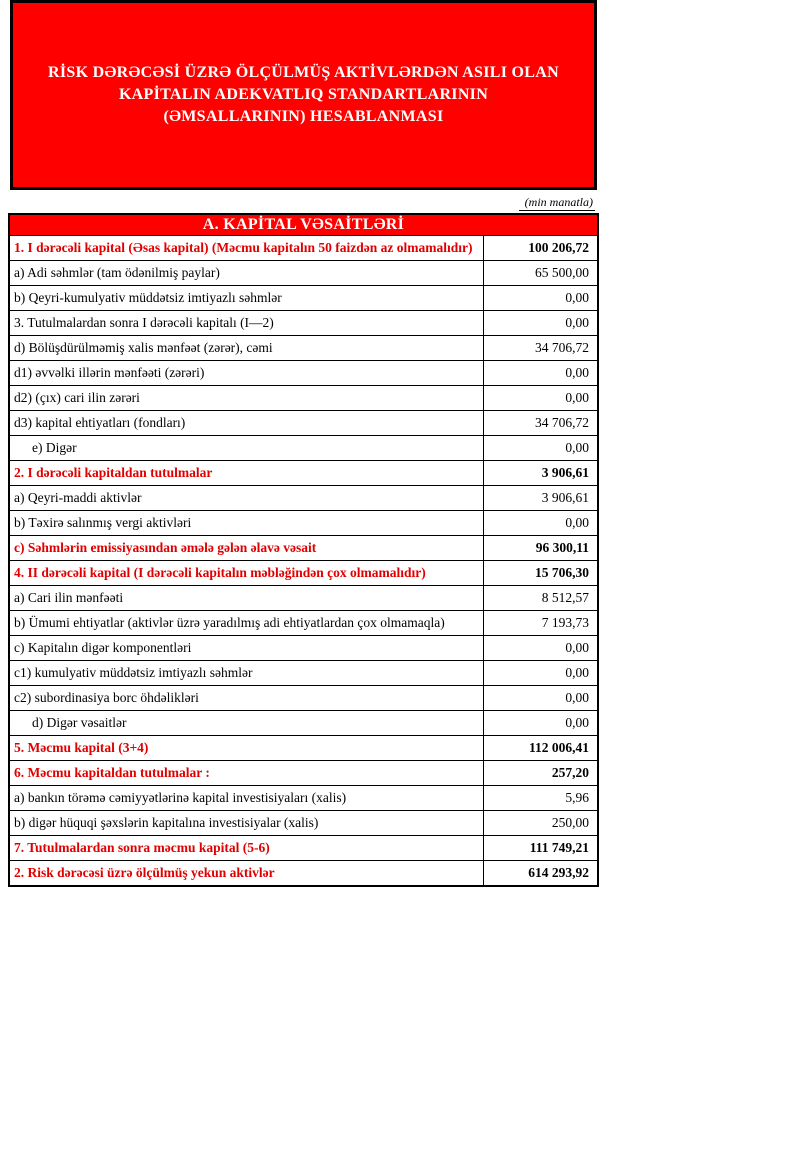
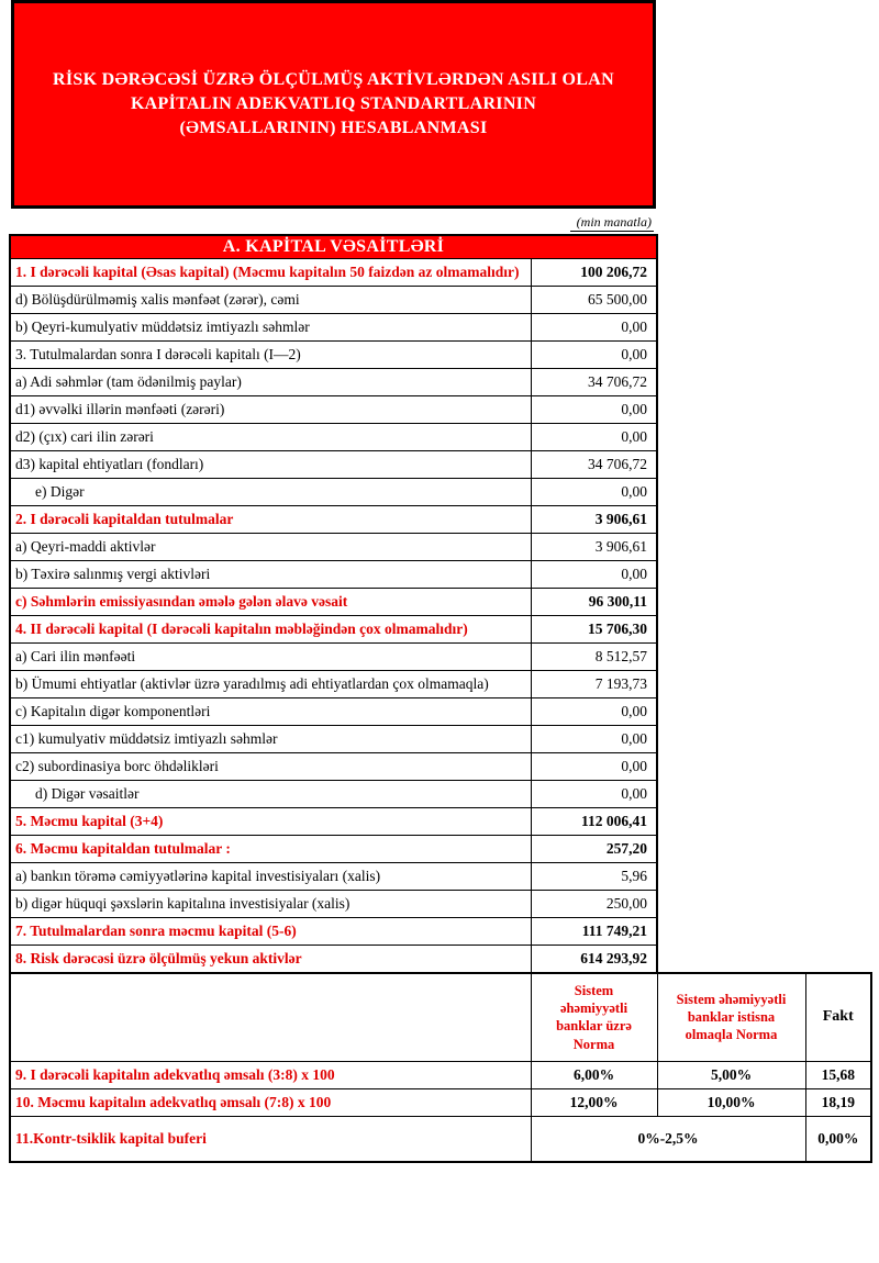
  RİSK DƏRƏCƏSİ ÜZRƏ ÖLÇÜLMÜŞ AKTİVLƏRDƏN ASILI OLAN
  KAPİTALIN ADEKVATLIQ STANDARTLARININ
  (ƏMSALLARININ) HESABLANMASI
  (min manatla)
  A. KAPİTAL VƏSAİTLƏRİ
  1. I dərəcəli kapital (Əsas kapital) (Məcmu kapitalın 50 faizdən az olmamalıdır)	100 206,72
- a) Adi səhmlər (tam ödənilmiş paylar)	65 500,00
+ d) Bölüşdürülməmiş xalis mənfəət (zərər), cəmi	65 500,00
  b) Qeyri-kumulyativ müddətsiz imtiyazlı səhmlər	0,00
  3. Tutulmalardan sonra I dərəcəli kapitalı (I—2)	0,00
- d) Bölüşdürülməmiş xalis mənfəət (zərər), cəmi	34 706,72
+ a) Adi səhmlər (tam ödənilmiş paylar)	34 706,72
  d1) əvvəlki illərin mənfəəti (zərəri)	0,00
  d2) (çıx) cari ilin zərəri	0,00
  d3) kapital ehtiyatları (fondları)	34 706,72
  e) Digər	0,00
  2. I dərəcəli kapitaldan tutulmalar	3 906,61
  a) Qeyri-maddi aktivlər	3 906,61
  b) Təxirə salınmış vergi aktivləri	0,00
  c) Səhmlərin emissiyasından əmələ gələn əlavə vəsait	96 300,11
  4. II dərəcəli kapital (I dərəcəli kapitalın məbləğindən çox olmamalıdır)	15 706,30
  a) Cari ilin mənfəəti	8 512,57
  b) Ümumi ehtiyatlar (aktivlər üzrə yaradılmış adi ehtiyatlardan çox olmamaqla)	7 193,73
  c) Kapitalın digər komponentləri	0,00
  c1) kumulyativ müddətsiz imtiyazlı səhmlər	0,00
  c2) subordinasiya borc öhdəlikləri	0,00
  d) Digər vəsaitlər	0,00
  5. Məcmu kapital (3+4)	112 006,41
  6. Məcmu kapitaldan tutulmalar :	257,20
  a) bankın törəmə cəmiyyətlərinə kapital investisiyaları (xalis)	5,96
  b) digər hüquqi şəxslərin kapitalına investisiyalar (xalis)	250,00
  7. Tutulmalardan sonra məcmu kapital (5-6)	111 749,21
- 2. Risk dərəcəsi üzrə ölçülmüş yekun aktivlər	614 293,92
+ 8. Risk dərəcəsi üzrə ölçülmüş yekun aktivlər	614 293,92
+ 	Sistem əhəmiyyətli banklar üzrə Norma	Sistem əhəmiyyətli banklar istisna olmaqla Norma	Fakt
+ 9. I dərəcəli kapitalın adekvatlıq əmsalı (3:8) x 100	6,00%	5,00%	15,68
+ 10. Məcmu kapitalın adekvatlıq əmsalı (7:8) x 100	12,00%	10,00%	18,19
+ 11.Kontr-tsiklik kapital buferi	0%-2,5%	0,00%
